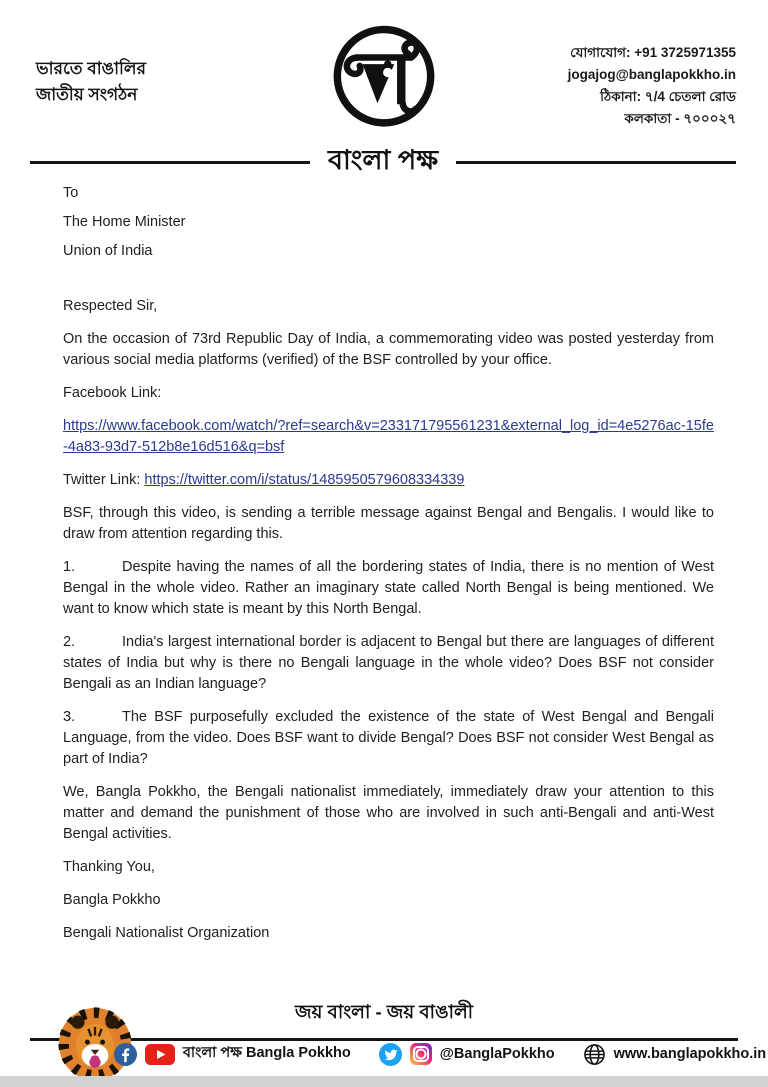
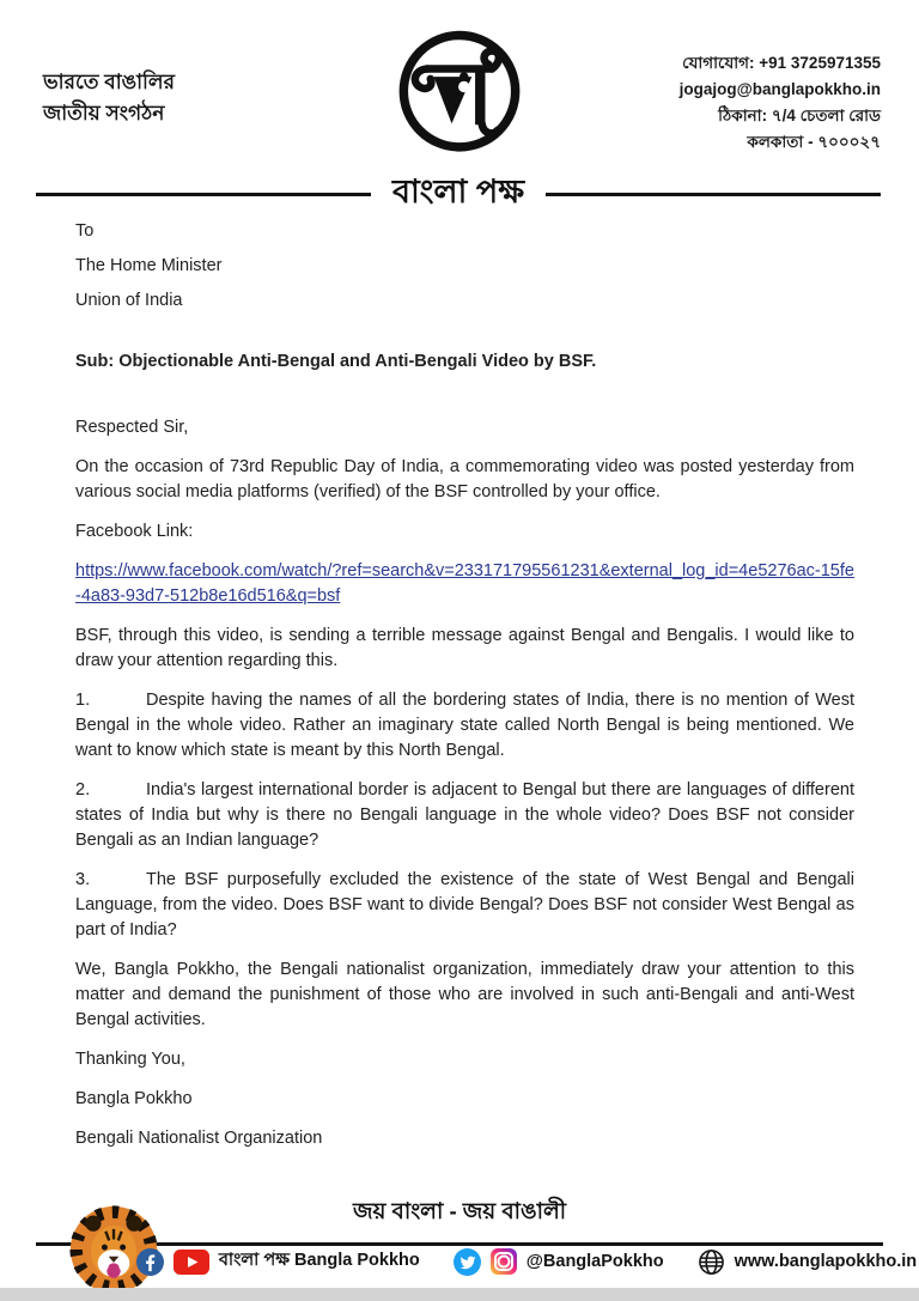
  ভারতে বাঙালির
  জাতীয় সংগঠন
  যোগাযোগ: +91 3725971355
  jogajog@banglapokkho.in
  ঠিকানা: ৭/4 চেতলা রোড
  কলকাতা - ৭০০০২৭
  বাংলা পক্ষ
  To
  The Home Minister
  Union of India
+ Sub: Objectionable Anti-Bengal and Anti-Bengali Video by BSF.
  Respected Sir,
  On the occasion of 73rd Republic Day of India, a commemorating video was posted yesterday from various social media platforms (verified) of the BSF controlled by your office.
  Facebook Link:
  https://www.facebook.com/watch/?ref=search&v=233171795561231&external_log_id=4e5276ac-15fe-4a83-93d7-512b8e16d516&q=bsf
- Twitter Link: https://twitter.com/i/status/1485950579608334339
- BSF, through this video, is sending a terrible message against Bengal and Bengalis. I would like to draw from attention regarding this.
+ BSF, through this video, is sending a terrible message against Bengal and Bengalis. I would like to draw your attention regarding this.
  1. Despite having the names of all the bordering states of India, there is no mention of West Bengal in the whole video. Rather an imaginary state called North Bengal is being mentioned. We want to know which state is meant by this North Bengal.
  2. India's largest international border is adjacent to Bengal but there are languages of different states of India but why is there no Bengali language in the whole video? Does BSF not consider Bengali as an Indian language?
  3. The BSF purposefully excluded the existence of the state of West Bengal and Bengali Language, from the video. Does BSF want to divide Bengal? Does BSF not consider West Bengal as part of India?
- We, Bangla Pokkho, the Bengali nationalist immediately, immediately draw your attention to this matter and demand the punishment of those who are involved in such anti-Bengali and anti-West Bengal activities.
+ We, Bangla Pokkho, the Bengali nationalist organization, immediately draw your attention to this matter and demand the punishment of those who are involved in such anti-Bengali and anti-West Bengal activities.
  Thanking You,
  Bangla Pokkho
  Bengali Nationalist Organization
  জয় বাংলা - জয় বাঙালী
  বাংলা পক্ষ Bangla Pokkho
  @BanglaPokkho
  www.banglapokkho.in
